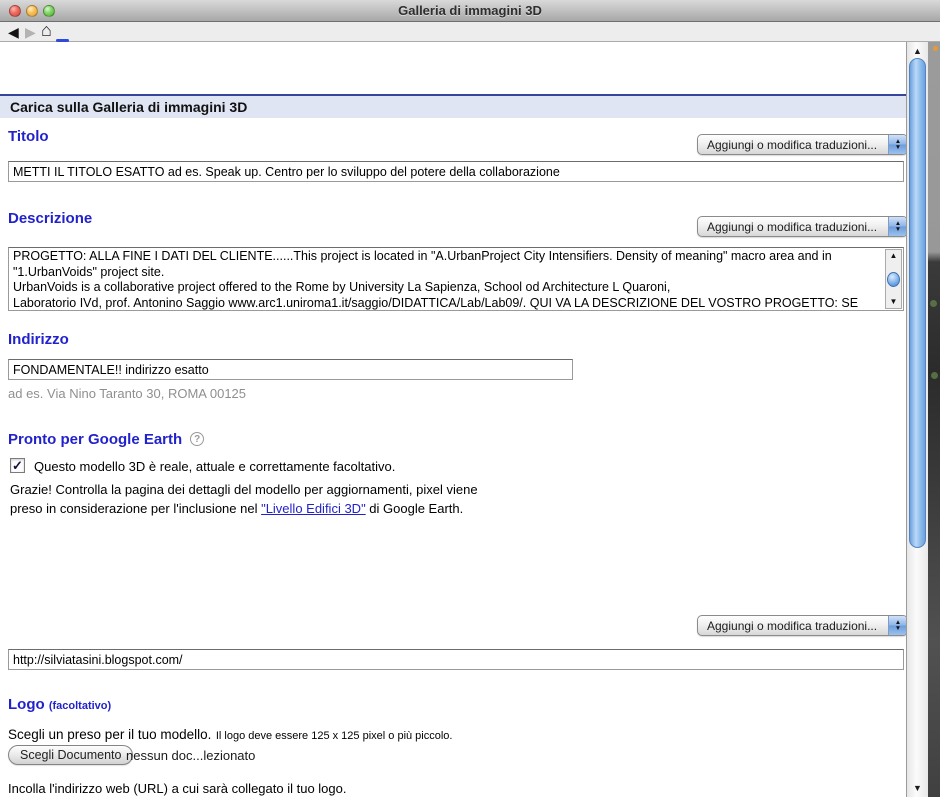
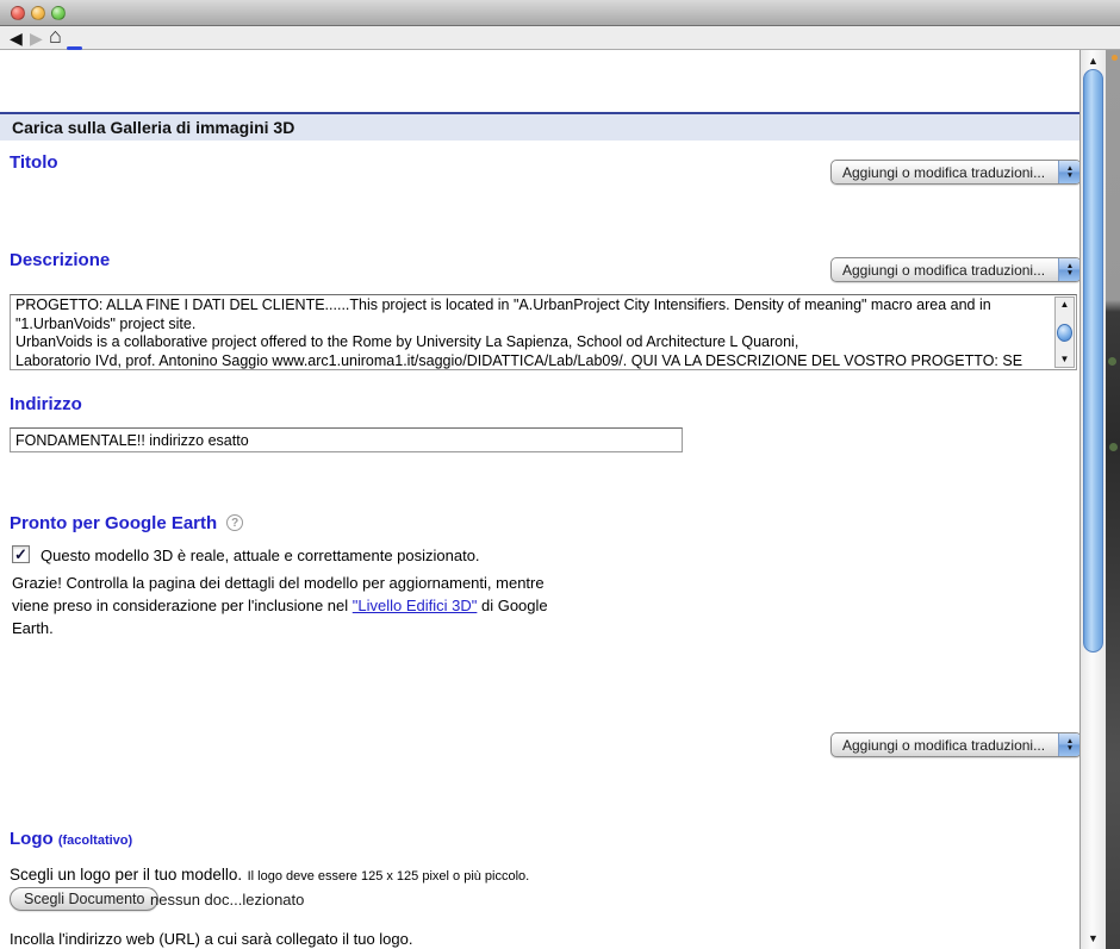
- Galleria di immagini 3D
  ◀
  ▶
  ⌂
  Carica sulla Galleria di immagini 3D
  Titolo
  Aggiungi o modifica traduzioni...
- METTI IL TITOLO ESATTO ad es. Speak up. Centro per lo sviluppo del potere della collaborazione
  Descrizione
  Aggiungi o modifica traduzioni...
  PROGETTO: ALLA FINE I DATI DEL CLIENTE......This project is located in "A.UrbanProject City Intensifiers. Density of meaning" macro area and in
  "1.UrbanVoids" project site.
  UrbanVoids is a collaborative project offered to the Rome by University La Sapienza, School od Architecture L Quaroni,
  Laboratorio IVd, prof. Antonino Saggio www.arc1.uniroma1.it/saggio/DIDATTICA/Lab/Lab09/. QUI VA LA DESCRIZIONE DEL VOSTRO PROGETTO: SE
  ▲
  ▼
  Indirizzo
  FONDAMENTALE!! indirizzo esatto
- ad es. Via Nino Taranto 30, ROMA 00125
  Pronto per Google Earth ?
  ✓
- Questo modello 3D è reale, attuale e correttamente facoltativo.
+ Questo modello 3D è reale, attuale e correttamente posizionato.
- Grazie! Controlla la pagina dei dettagli del modello per aggiornamenti, pixel viene preso in considerazione per l'inclusione nel "Livello Edifici 3D" di Google Earth.
+ Grazie! Controlla la pagina dei dettagli del modello per aggiornamenti, mentre viene preso in considerazione per l'inclusione nel "Livello Edifici 3D" di Google Earth.
  Aggiungi o modifica traduzioni...
- http://silviatasini.blogspot.com/
  Logo (facoltativo)
- Scegli un preso per il tuo modello. Il logo deve essere 125 x 125 pixel o più piccolo.
+ Scegli un logo per il tuo modello. Il logo deve essere 125 x 125 pixel o più piccolo.
  Scegli Documento
  nessun doc...lezionato
  Incolla l'indirizzo web (URL) a cui sarà collegato il tuo logo.
  ▲
  ▼
